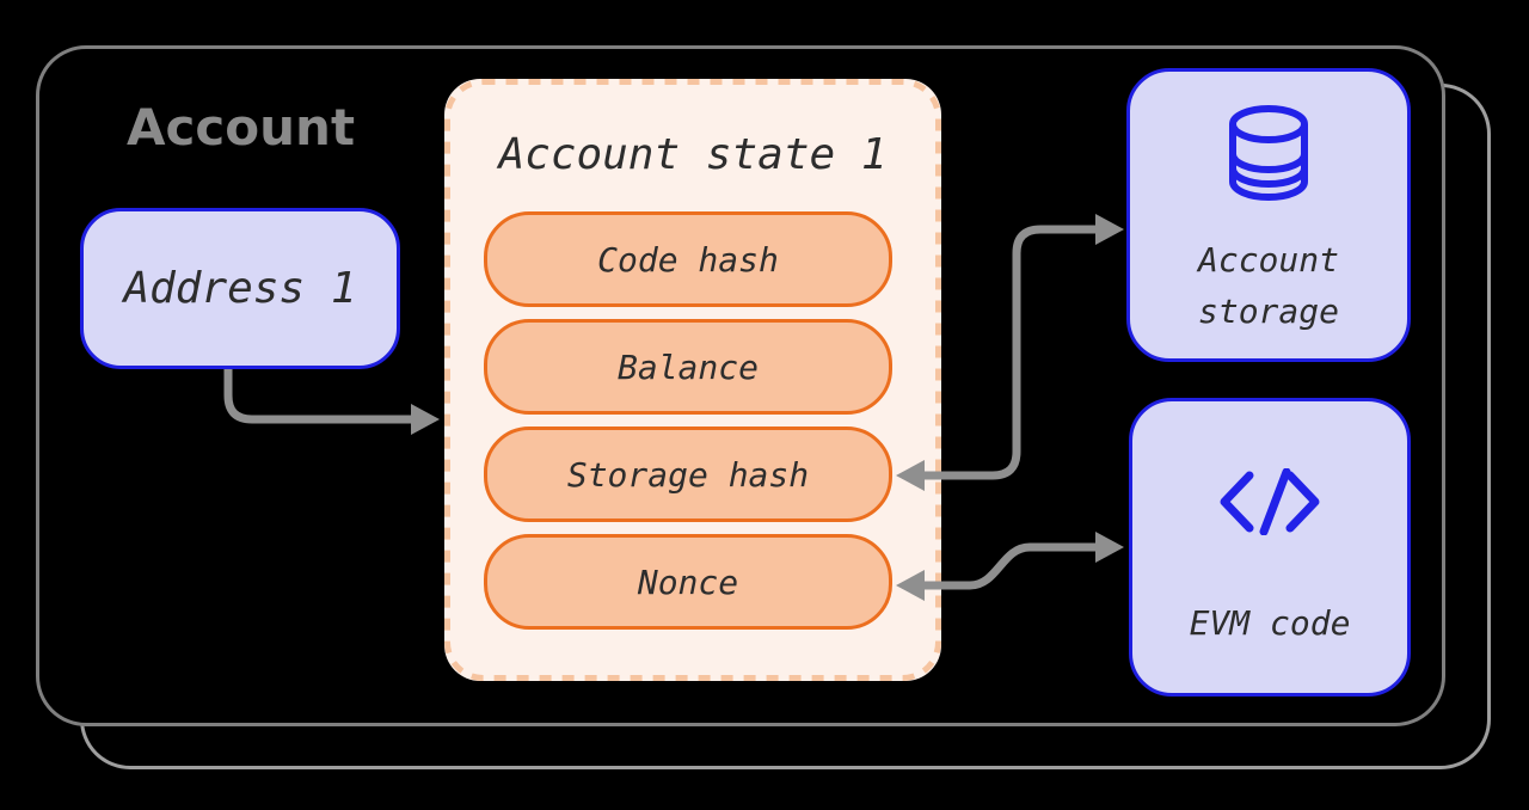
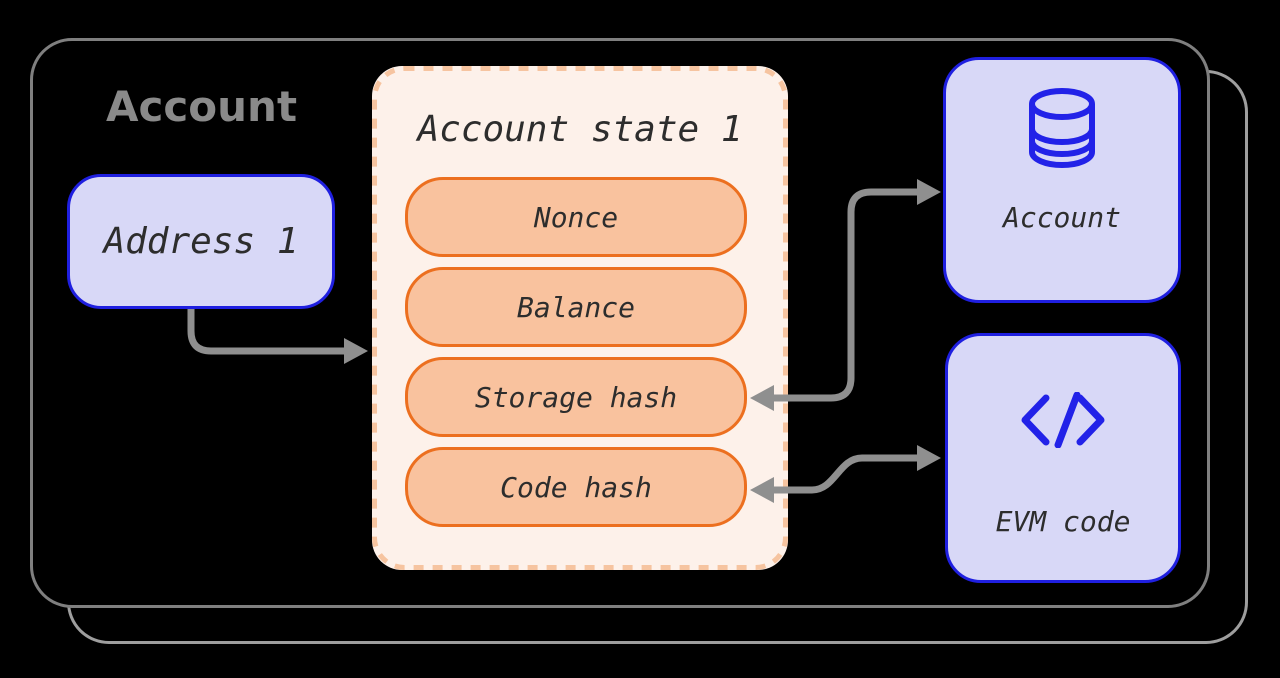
  Account
  Address 1
  Account state 1
- Code hash
+ Nonce
  Balance
  Storage hash
- Nonce
+ Code hash
  Account
- storage
  EVM code
